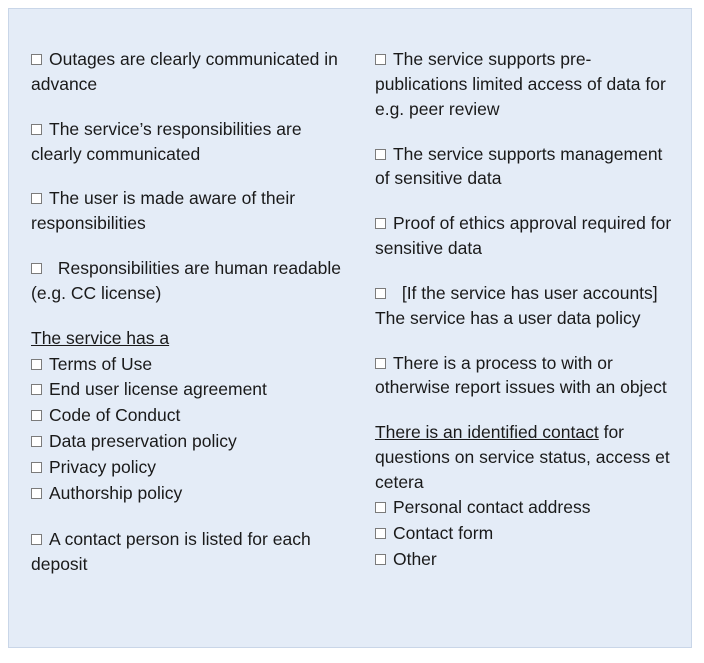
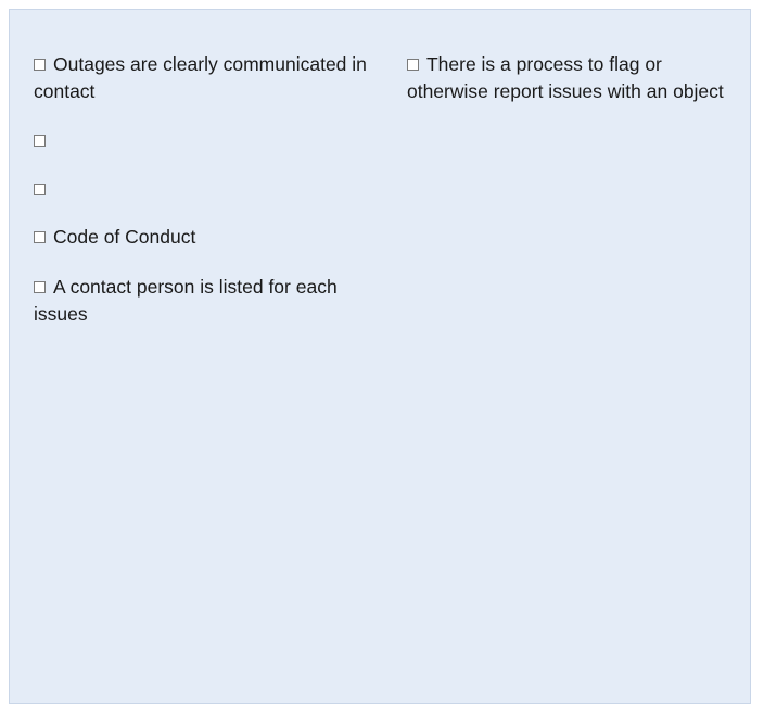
- Outages are clearly communicated in advance
+ Outages are clearly communicated in contact
- The service’s responsibilities are clearly communicated
- The user is made aware of their responsibilities
- Responsibilities are human readable (e.g. CC license)
- The service has a
- Terms of Use
- End user license agreement
  Code of Conduct
- Data preservation policy
- Privacy policy
- Authorship policy
- A contact person is listed for each deposit
+ A contact person is listed for each issues
- The service supports pre-publications limited access of data for e.g. peer review
- The service supports management of sensitive data
- Proof of ethics approval required for sensitive data
- [If the service has user accounts] The service has a user data policy
- There is a process to with or otherwise report issues with an object
+ There is a process to flag or otherwise report issues with an object
- There is an identified contact for questions on service status, access et cetera
- Personal contact address
- Contact form
- Other
